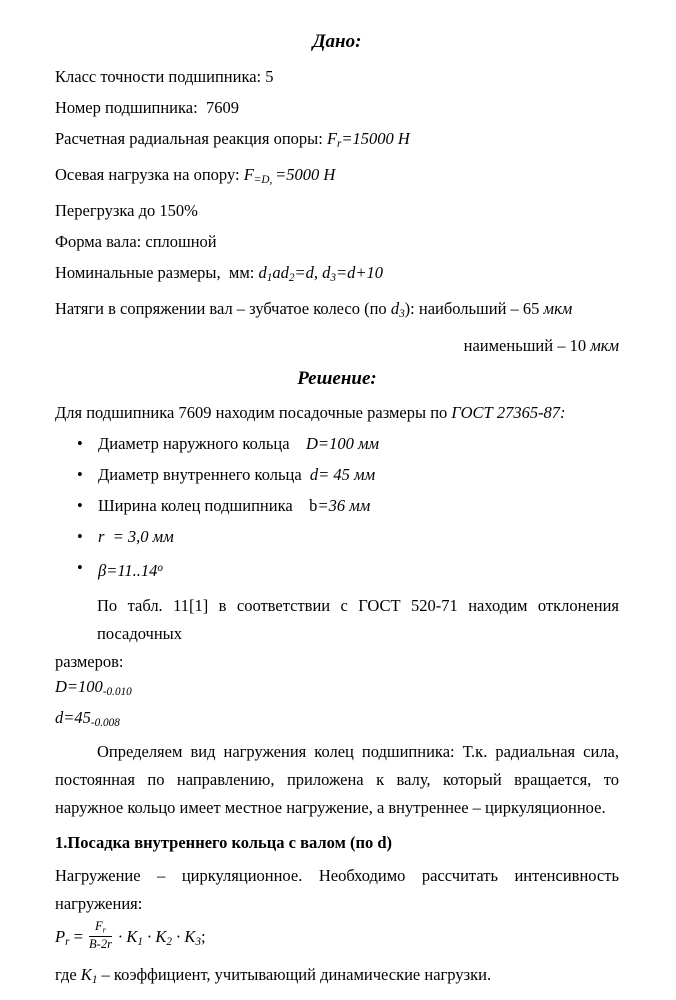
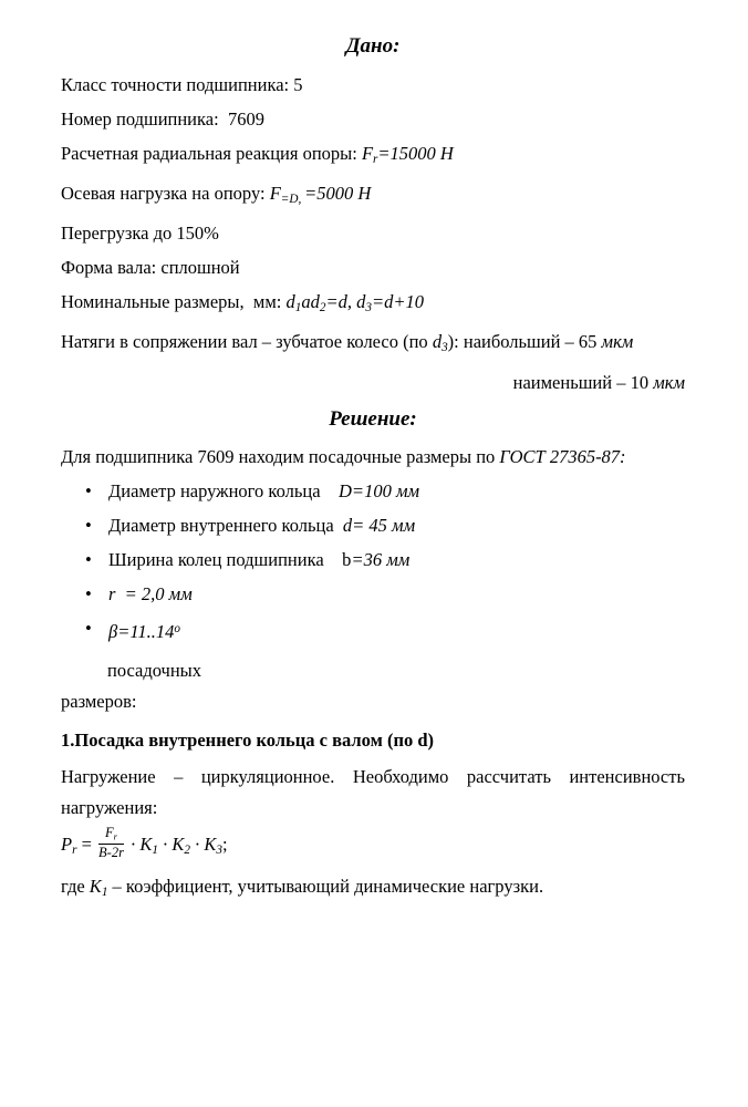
  Дано:
  Класс точности подшипника: 5
  Номер подшипника: 7609
  Расчетная радиальная реакция опоры: Fr=15000 Н
  Осевая нагрузка на опору: F=D, =5000 Н
  Перегрузка до 150%
  Форма вала: сплошной
  Номинальные размеры, мм: d1ad2=d, d3=d+10
  Натяги в сопряжении вал – зубчатое колесо (по d3): наибольший – 65 мкм
  наименьший – 10 мкм
  Решение:
  Для подшипника 7609 находим посадочные размеры по ГОСТ 27365-87:
  •
  Диаметр наружного кольца D=100 мм
  •
  Диаметр внутреннего кольца d= 45 мм
  •
  Ширина колец подшипника b=36 мм
  •
- r = 3,0 мм
+ r = 2,0 мм
  •
  β=11..14o
- По табл. 11[1] в соответствии с ГОСТ 520-71 находим отклонения
  посадочных
  размеров:
- D=100-0.010
- d=45-0.008
- Определяем вид нагружения колец подшипника: Т.к. радиальная сила, постоянная по направлению, приложена к валу, который вращается, то наружное кольцо имеет местное нагружение, а внутреннее – циркуляционное.
  1.Посадка внутреннего кольца с валом (по d)
  Нагружение – циркуляционное. Необходимо рассчитать интенсивность нагружения:
  Pr =
  Fr
  B-2r
  · K1 · K2 · K3;
  где K1 – коэффициент, учитывающий динамические нагрузки.
